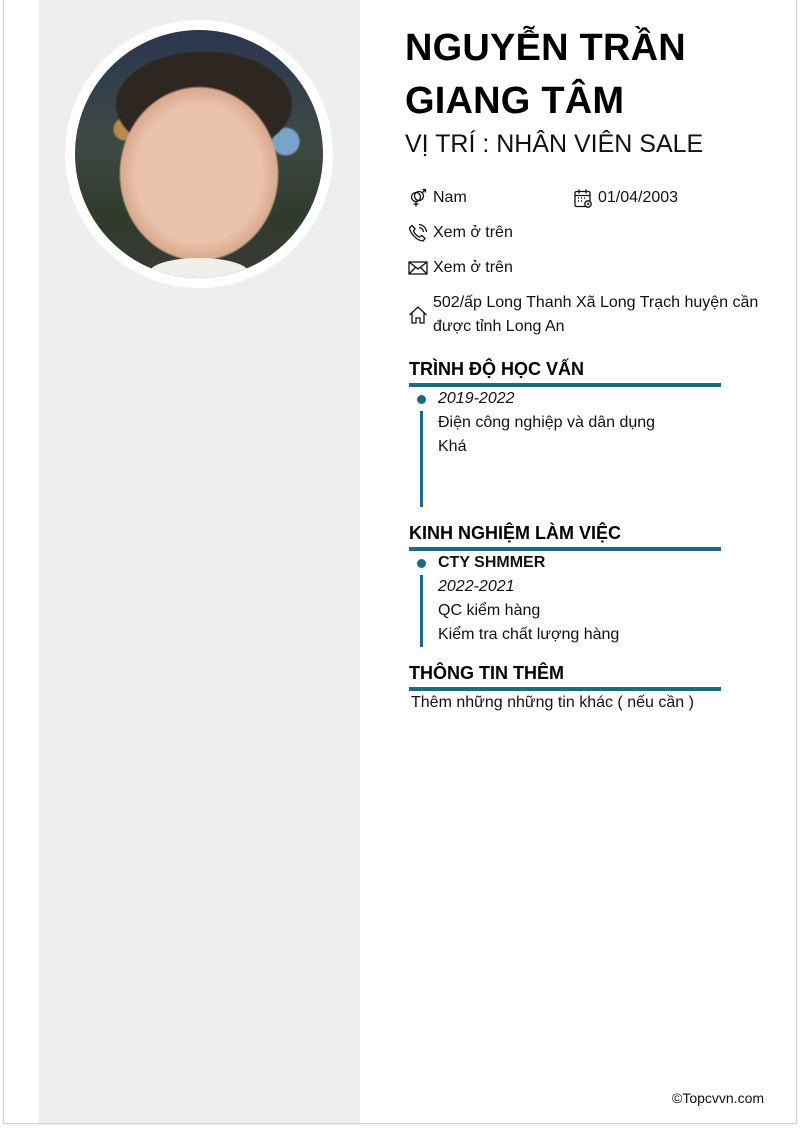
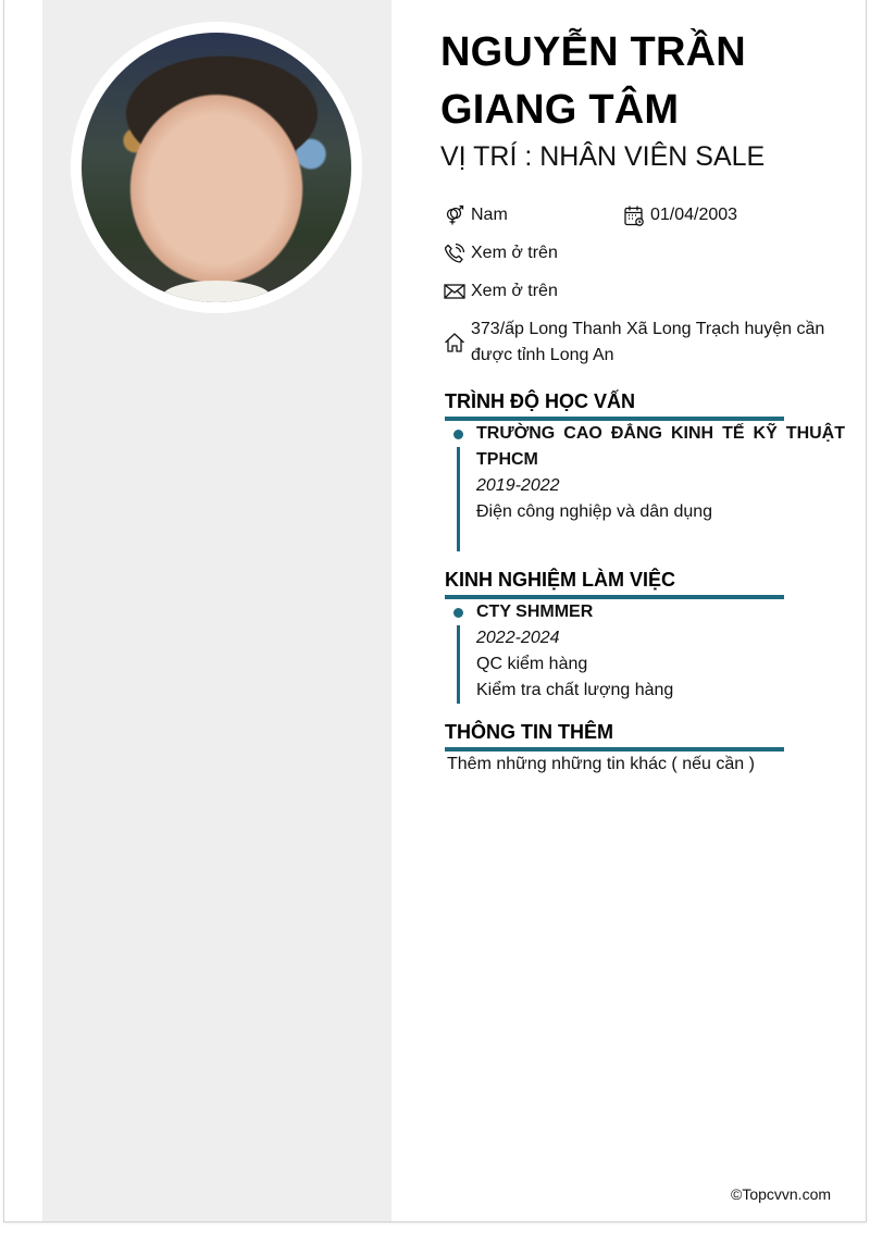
  NGUYỄN TRẦN GIANG TÂM
  VỊ TRÍ : NHÂN VIÊN SALE
  Nam
  01/04/2003
  Xem ở trên
  Xem ở trên
- 502/ấp Long Thanh Xã Long Trạch huyện cần được tỉnh Long An
+ 373/ấp Long Thanh Xã Long Trạch huyện cần được tỉnh Long An
  TRÌNH ĐỘ HỌC VẤN
+ TRƯỜNG CAO ĐẲNG KINH TẾ KỸ THUẬT TPHCM
  2019-2022
  Điện công nghiệp và dân dụng
- Khá
  KINH NGHIỆM LÀM VIỆC
  CTY SHMMER
- 2022-2021
+ 2022-2024
  QC kiểm hàng
  Kiểm tra chất lượng hàng
  THÔNG TIN THÊM
  Thêm những những tin khác ( nếu cần )
  ©Topcvvn.com
